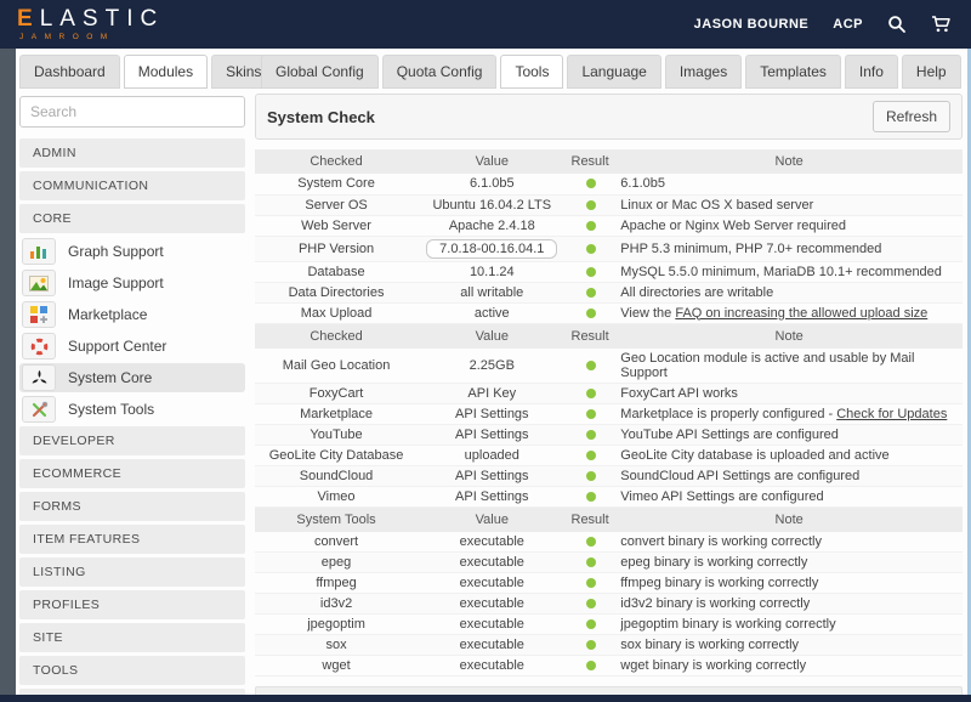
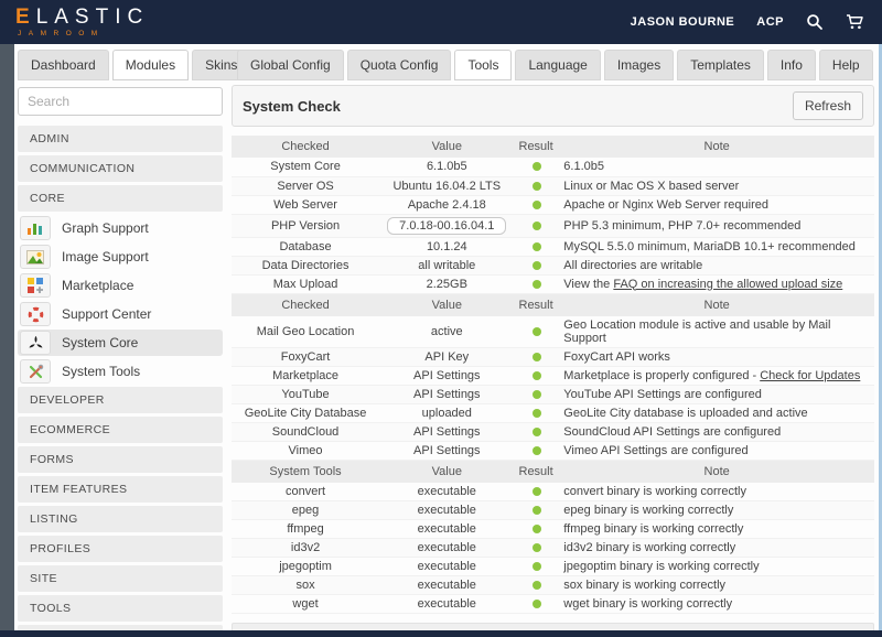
  ELASTIC
  JASON BOURNE
  ACP
  Dashboard
  Modules
  Skins
  Global Config
  Quota Config
  Tools
  Language
  Images
  Templates
  Info
  Help
  Search
  ADMIN
  COMMUNICATION
  CORE
  Graph Support
  Image Support
  Marketplace
  Support Center
  System Core
  System Tools
  DEVELOPER
  ECOMMERCE
  FORMS
  ITEM FEATURES
  LISTING
  PROFILES
  SITE
  TOOLS
  System Check
  Refresh
  Checked	Value	Result	Note
  System Core	6.1.0b5		6.1.0b5
  Server OS	Ubuntu 16.04.2 LTS		Linux or Mac OS X based server
  Web Server	Apache 2.4.18		Apache or Nginx Web Server required
  PHP Version	7.0.18-00.16.04.1		PHP 5.3 minimum, PHP 7.0+ recommended
  Database	10.1.24		MySQL 5.5.0 minimum, MariaDB 10.1+ recommended
  Data Directories	all writable		All directories are writable
- Max Upload	active		View the FAQ on increasing the allowed upload size
+ Max Upload	2.25GB		View the FAQ on increasing the allowed upload size
  Checked	Value	Result	Note
- Mail Geo Location	2.25GB		Geo Location module is active and usable by Mail Support
+ Mail Geo Location	active		Geo Location module is active and usable by Mail Support
  FoxyCart	API Key		FoxyCart API works
  Marketplace	API Settings		Marketplace is properly configured - Check for Updates
  YouTube	API Settings		YouTube API Settings are configured
  GeoLite City Database	uploaded		GeoLite City database is uploaded and active
  SoundCloud	API Settings		SoundCloud API Settings are configured
  Vimeo	API Settings		Vimeo API Settings are configured
  System Tools	Value	Result	Note
  convert	executable		convert binary is working correctly
  epeg	executable		epeg binary is working correctly
  ffmpeg	executable		ffmpeg binary is working correctly
  id3v2	executable		id3v2 binary is working correctly
  jpegoptim	executable		jpegoptim binary is working correctly
  sox	executable		sox binary is working correctly
  wget	executable		wget binary is working correctly
